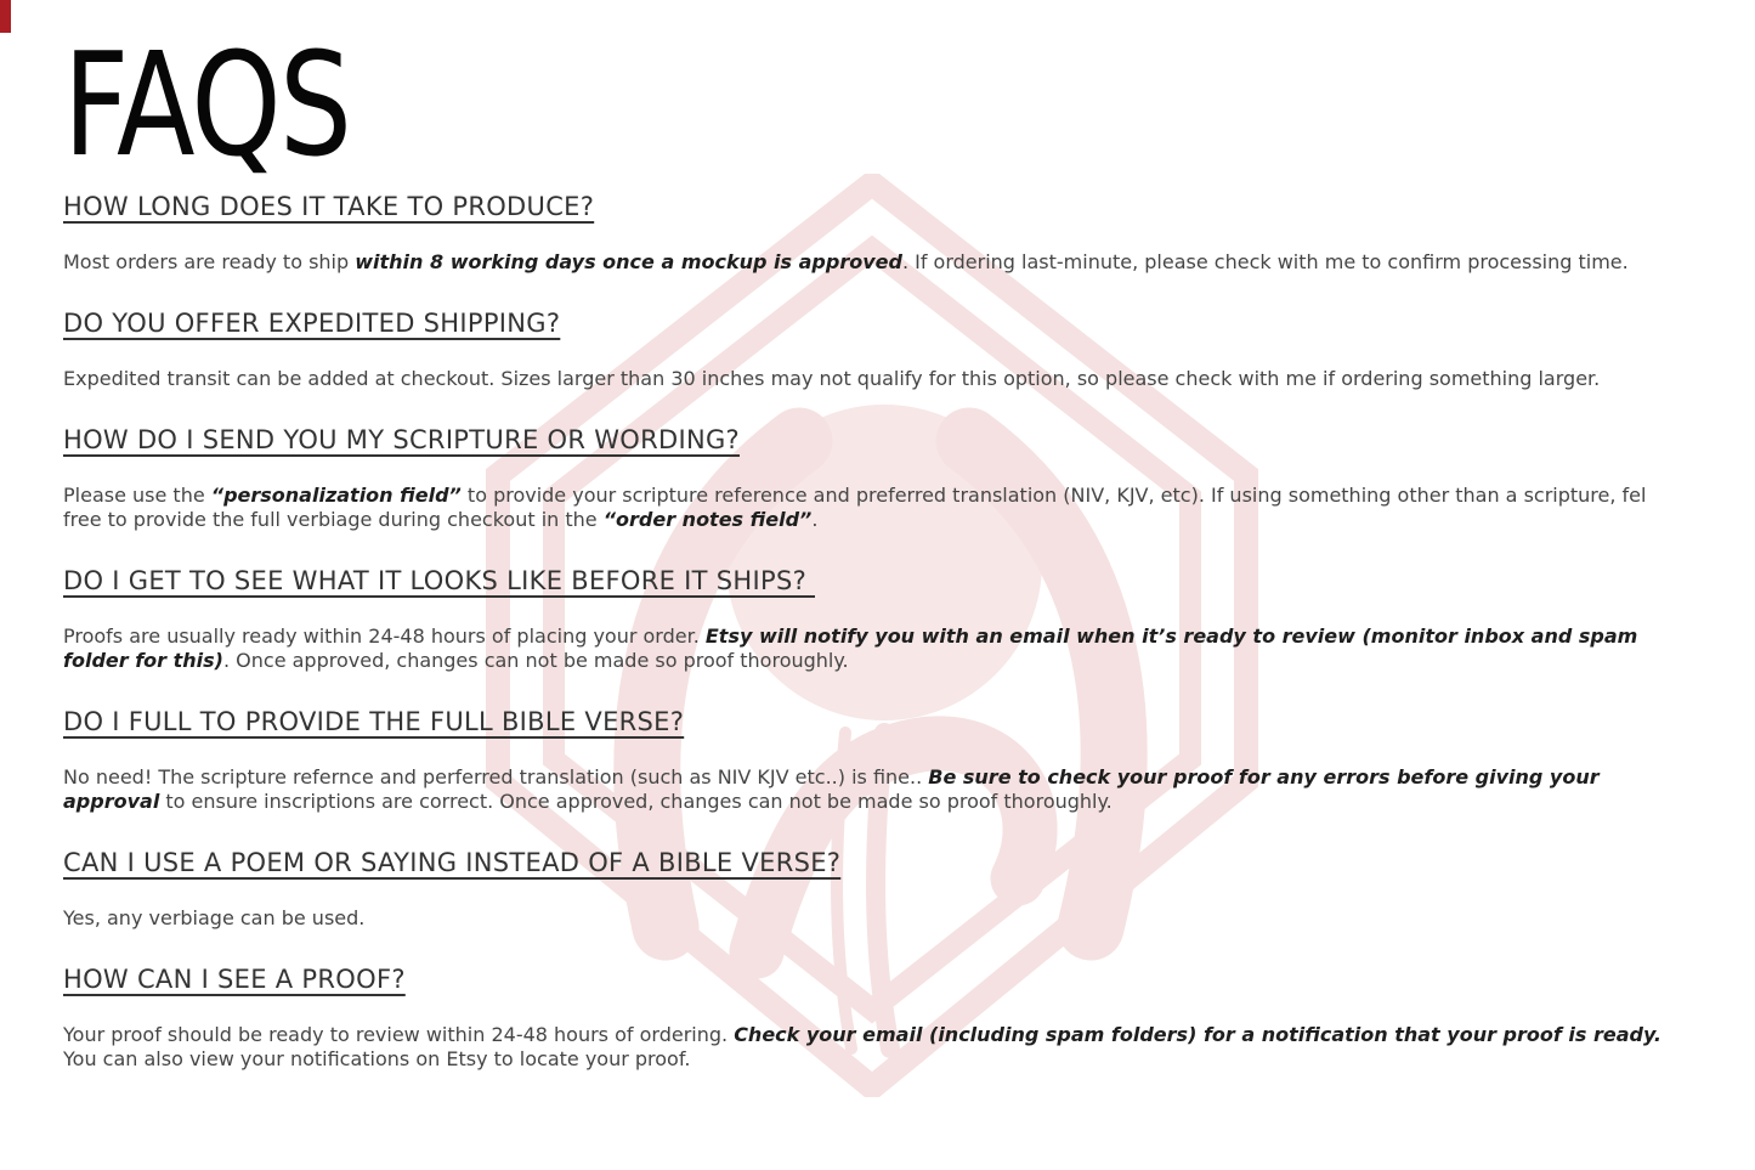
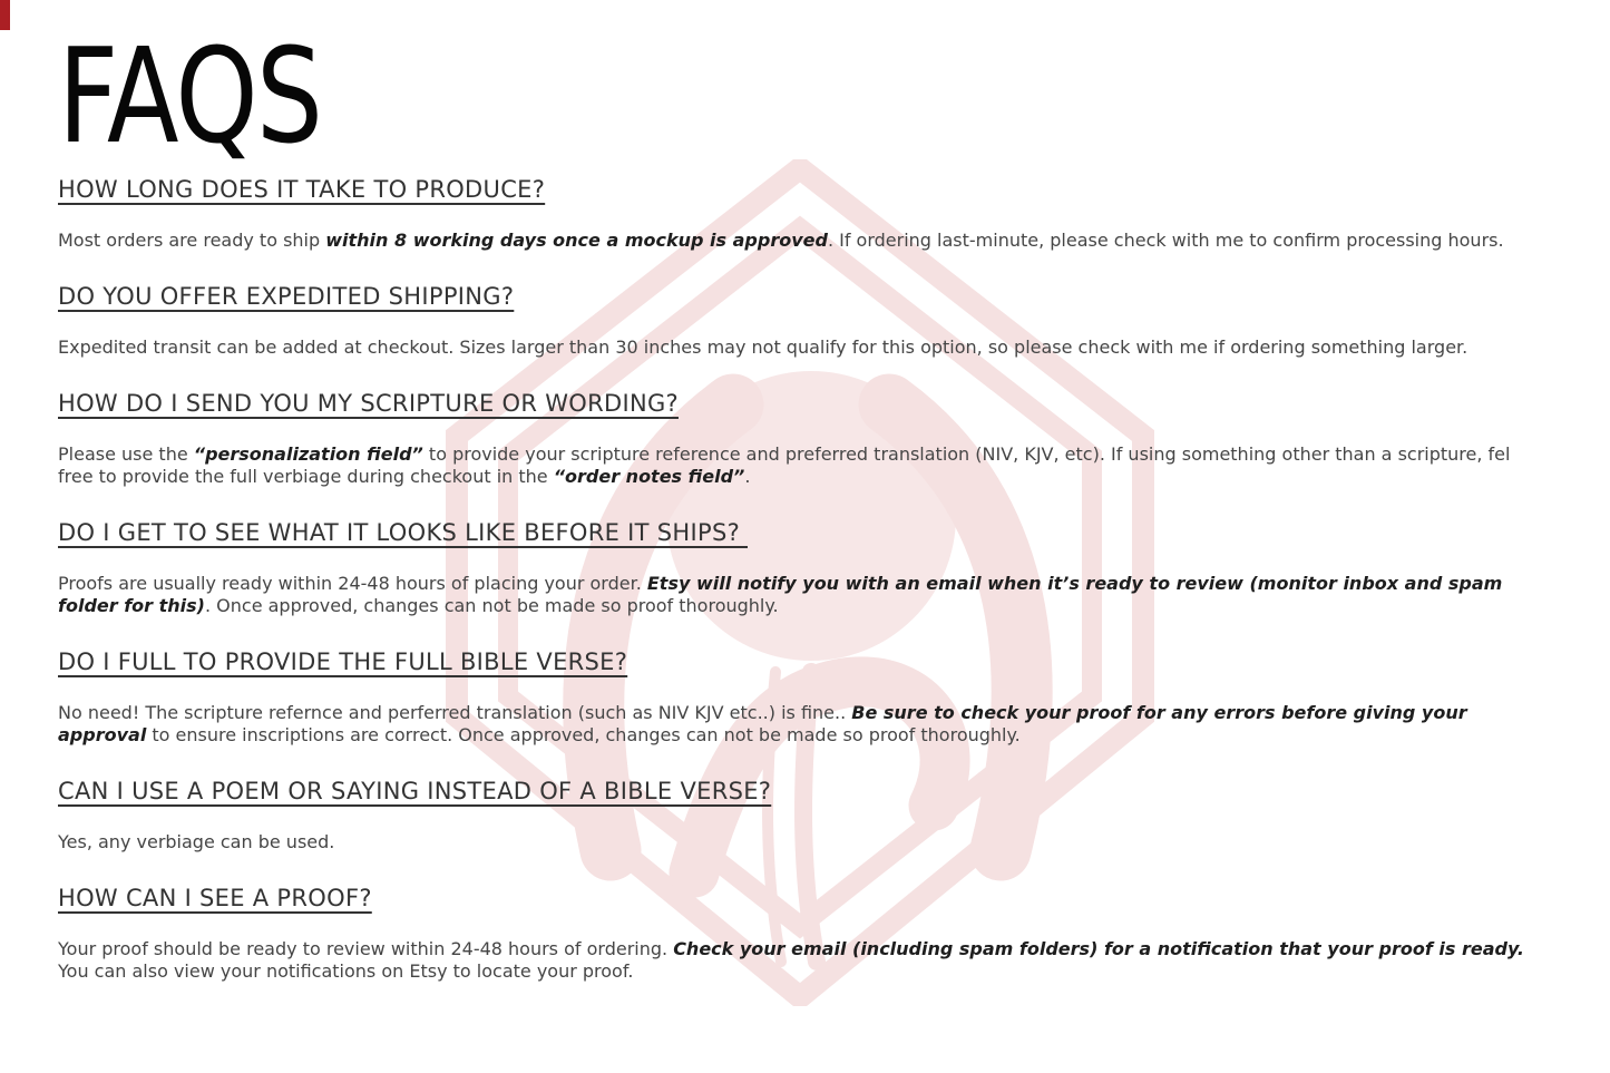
  FAQS
  HOW LONG DOES IT TAKE TO PRODUCE?
- Most orders are ready to ship within 8 working days once a mockup is approved. If ordering last-minute, please check with me to confirm processing time.
+ Most orders are ready to ship within 8 working days once a mockup is approved. If ordering last-minute, please check with me to confirm processing hours.
  DO YOU OFFER EXPEDITED SHIPPING?
  Expedited transit can be added at checkout. Sizes larger than 30 inches may not qualify for this option, so please check with me if ordering something larger.
  HOW DO I SEND YOU MY SCRIPTURE OR WORDING?
  Please use the “personalization field” to provide your scripture reference and preferred translation (NIV, KJV, etc). If using something other than a scripture, fel
  free to provide the full verbiage during checkout in the “order notes field”.
  DO I GET TO SEE WHAT IT LOOKS LIKE BEFORE IT SHIPS?
  Proofs are usually ready within 24-48 hours of placing your order. Etsy will notify you with an email when it’s ready to review (monitor inbox and spam
  folder for this). Once approved, changes can not be made so proof thoroughly.
  DO I FULL TO PROVIDE THE FULL BIBLE VERSE?
  No need! The scripture refernce and perferred translation (such as NIV KJV etc..) is fine.. Be sure to check your proof for any errors before giving your
  approval to ensure inscriptions are correct. Once approved, changes can not be made so proof thoroughly.
  CAN I USE A POEM OR SAYING INSTEAD OF A BIBLE VERSE?
  Yes, any verbiage can be used.
  HOW CAN I SEE A PROOF?
  Your proof should be ready to review within 24-48 hours of ordering. Check your email (including spam folders) for a notification that your proof is ready.
  You can also view your notifications on Etsy to locate your proof.
